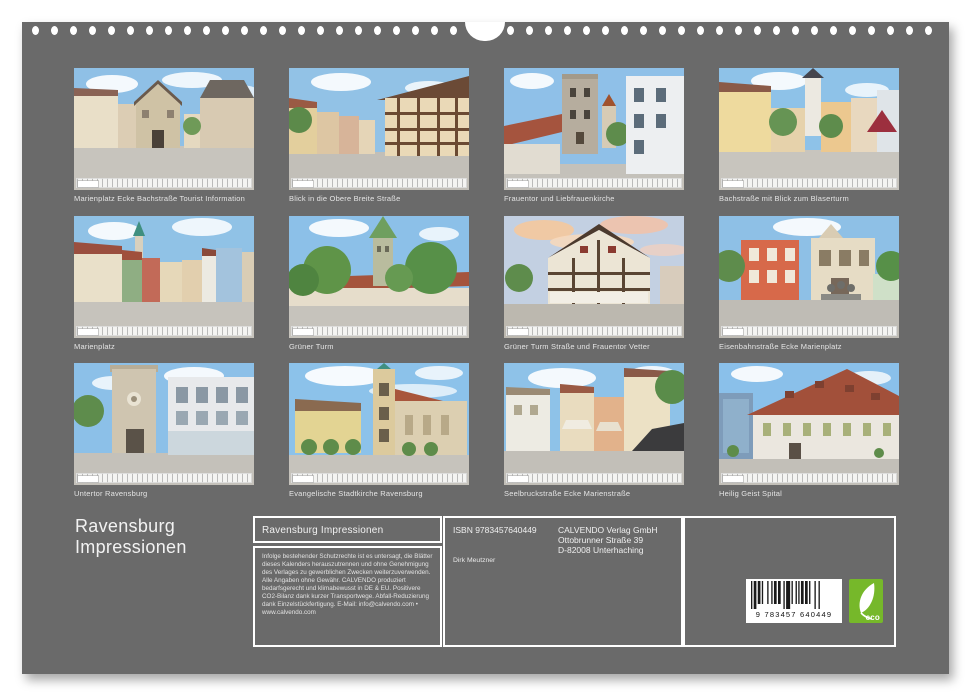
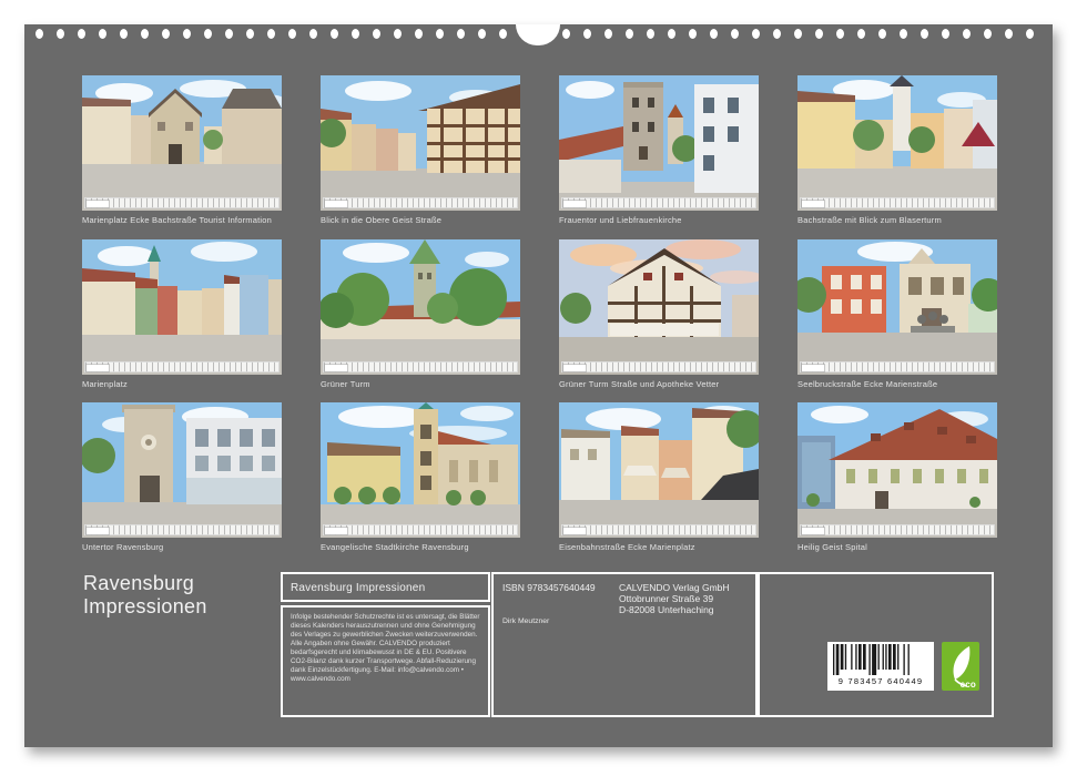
  Marienplatz Ecke Bachstraße Tourist Information
- Blick in die Obere Breite Straße
+ Blick in die Obere Geist Straße
  Frauentor und Liebfrauenkirche
  Bachstraße mit Blick zum Blaserturm
  Marienplatz
  Grüner Turm
- Grüner Turm Straße und Frauentor Vetter
+ Grüner Turm Straße und Apotheke Vetter
- Eisenbahnstraße Ecke Marienplatz
+ Seelbruckstraße Ecke Marienstraße
  Untertor Ravensburg
  Evangelische Stadtkirche Ravensburg
- Seelbruckstraße Ecke Marienstraße
+ Eisenbahnstraße Ecke Marienplatz
  Heilig Geist Spital
  Ravensburg
  Impressionen
  Ravensburg Impressionen
  ISBN 9783457640449
  CALVENDO Verlag GmbH
  Ottobrunner Straße 39
  D-82008 Unterhaching
  9 783457 640449
  eco
